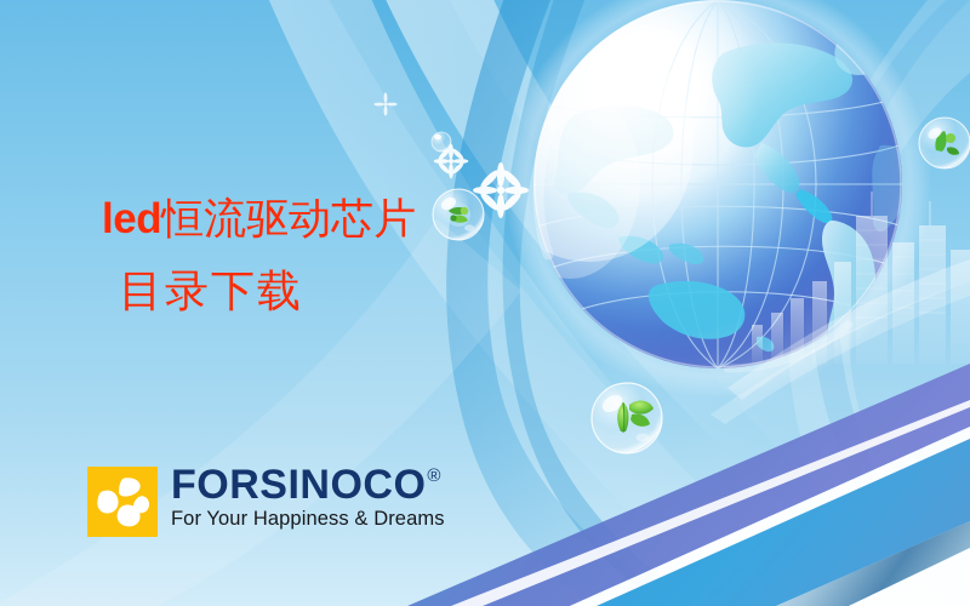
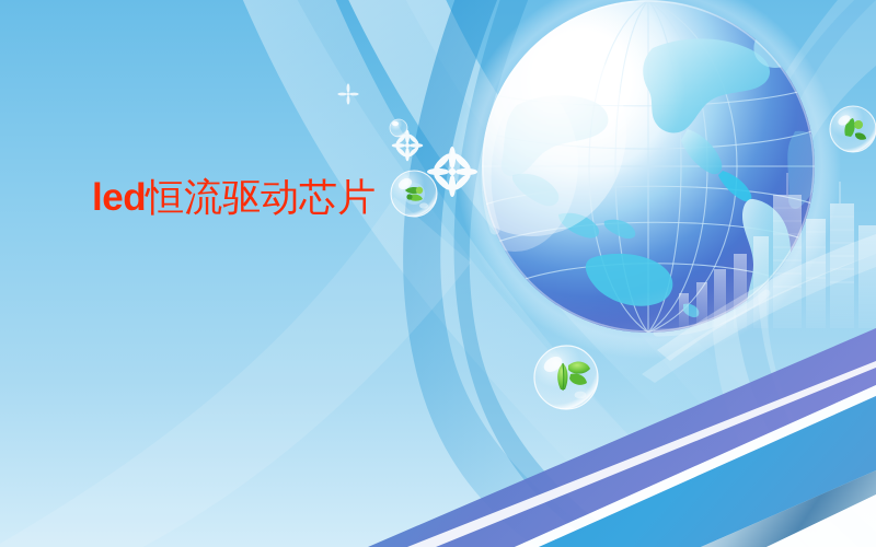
  led恒流驱动芯片
- 目录下载
- FORSINOCO
- ®
- For Your Happiness & Dreams
